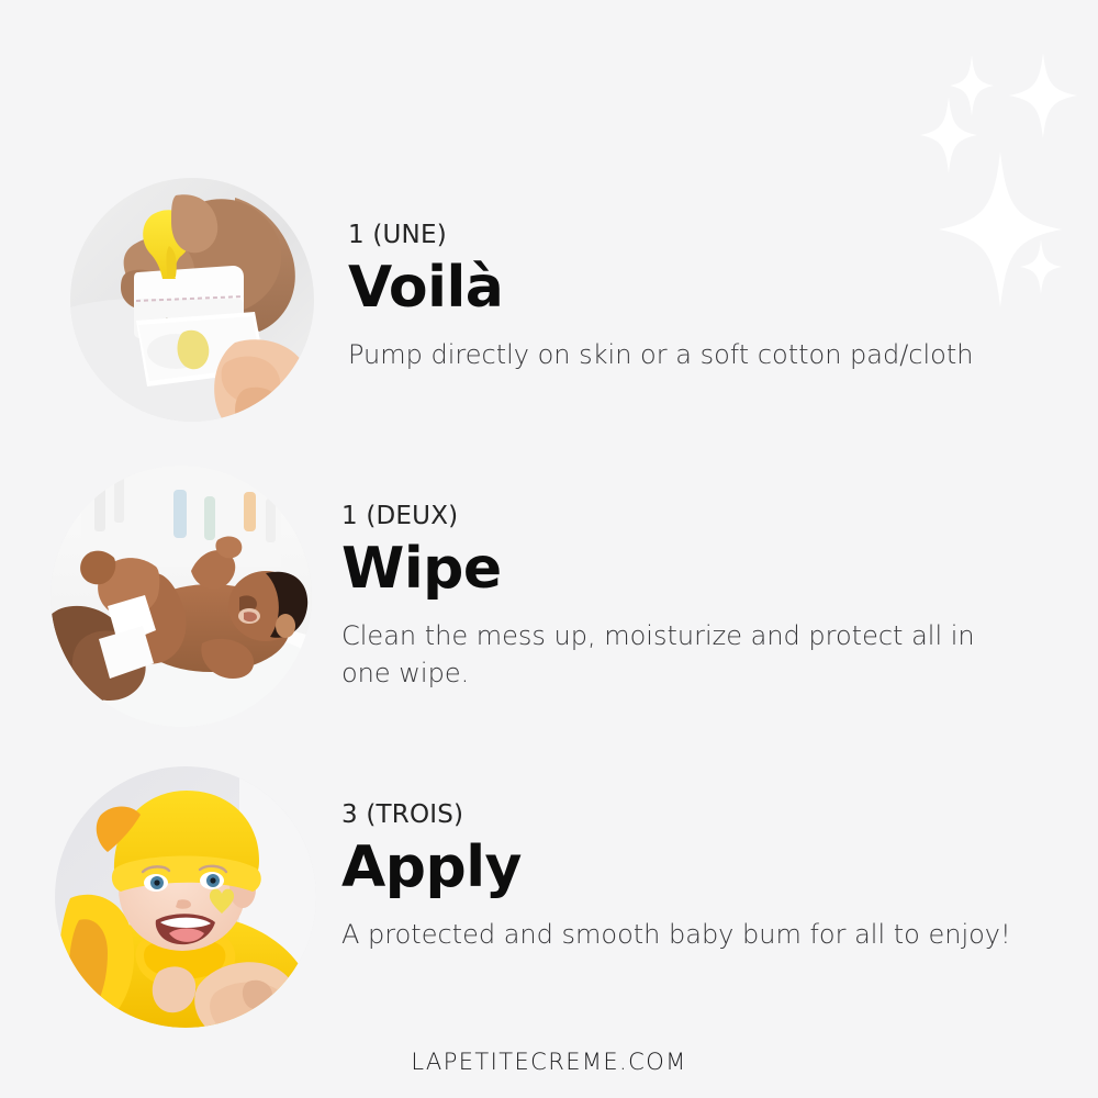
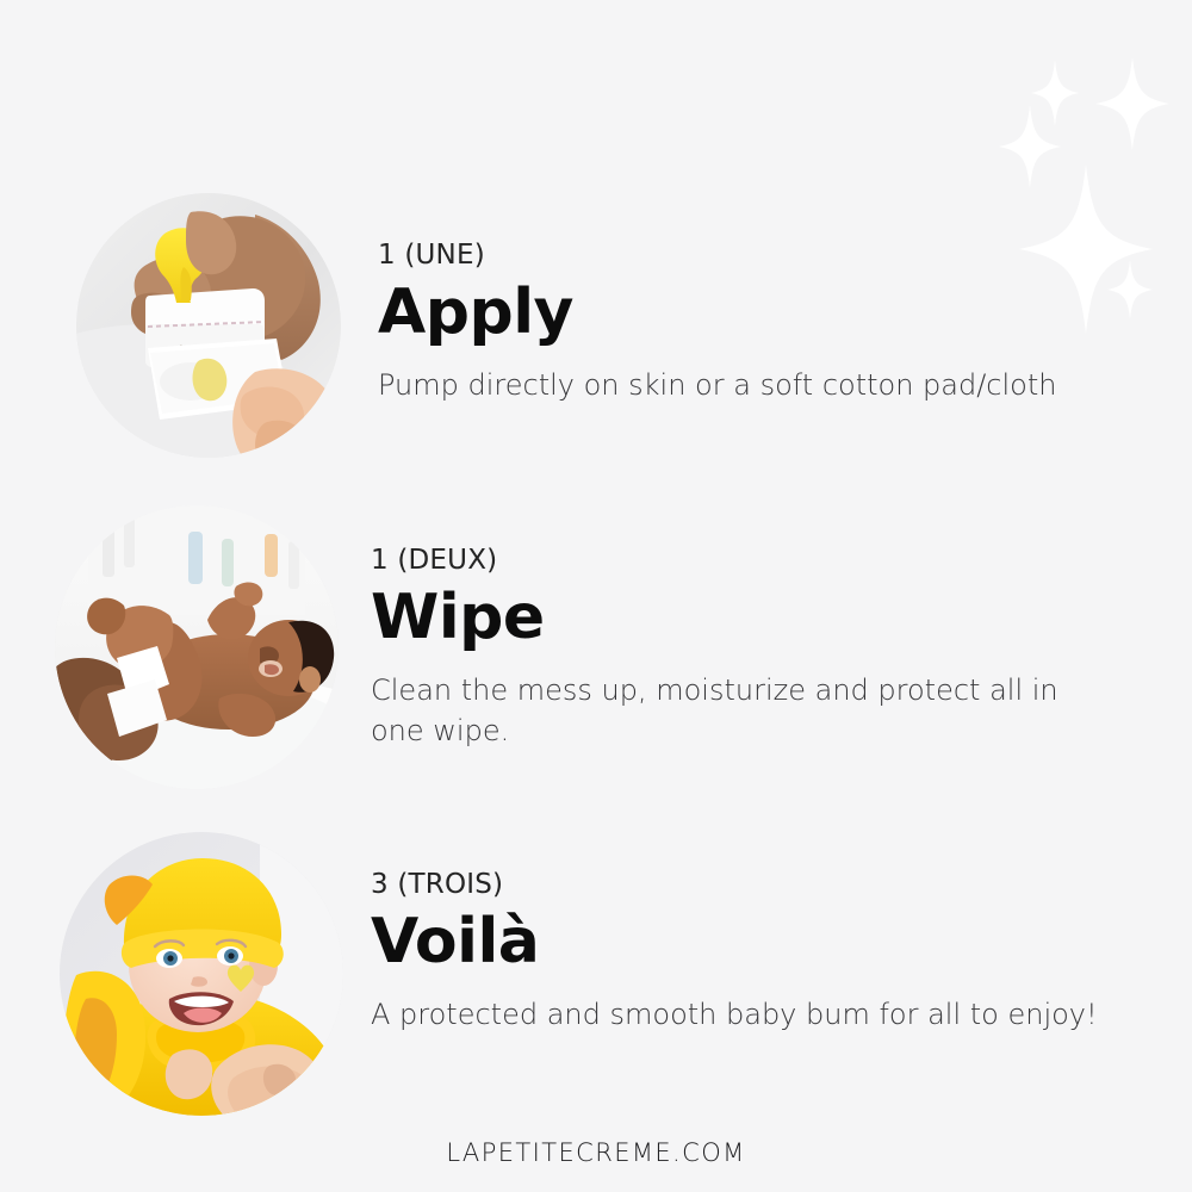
  1 (UNE)
- Voilà
+ Apply
  Pump directly on skin or a soft cotton pad/cloth
  1 (DEUX)
  Wipe
  Clean the mess up, moisturize and protect all in one wipe.
  3 (TROIS)
- Apply
+ Voilà
  A protected and smooth baby bum for all to enjoy!
  LAPETITECREME.COM
